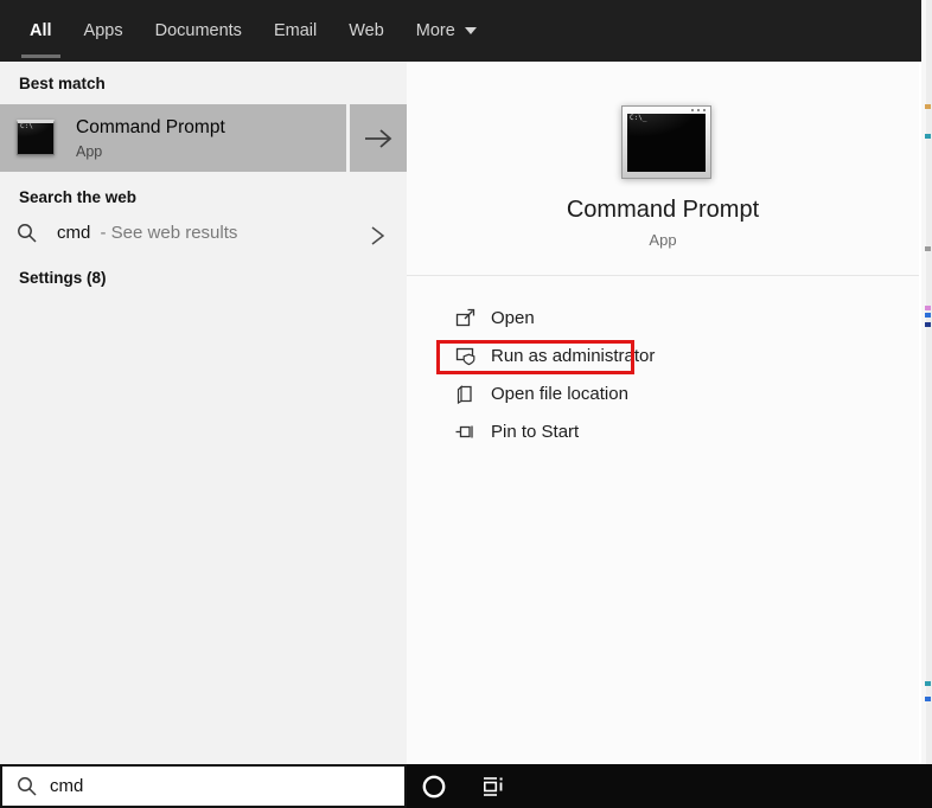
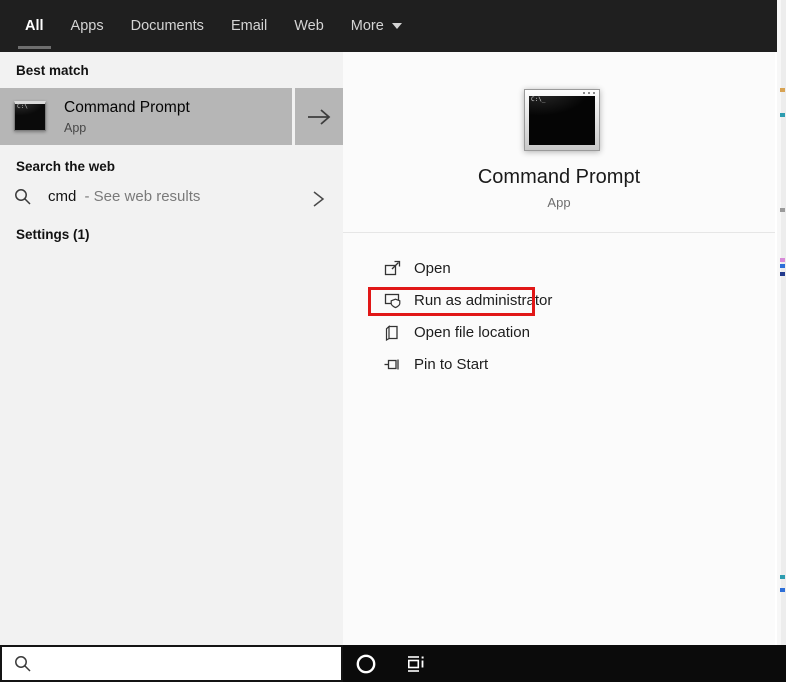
  All
  Apps
  Documents
  Email
  Web
  More
  Best match
  Command Prompt
  App
  Search the web
  cmd - See web results
- Settings (8)
+ Settings (1)
  Command Prompt
  App
  Open
  Run as administrator
  Open file location
  Pin to Start
- cmd
